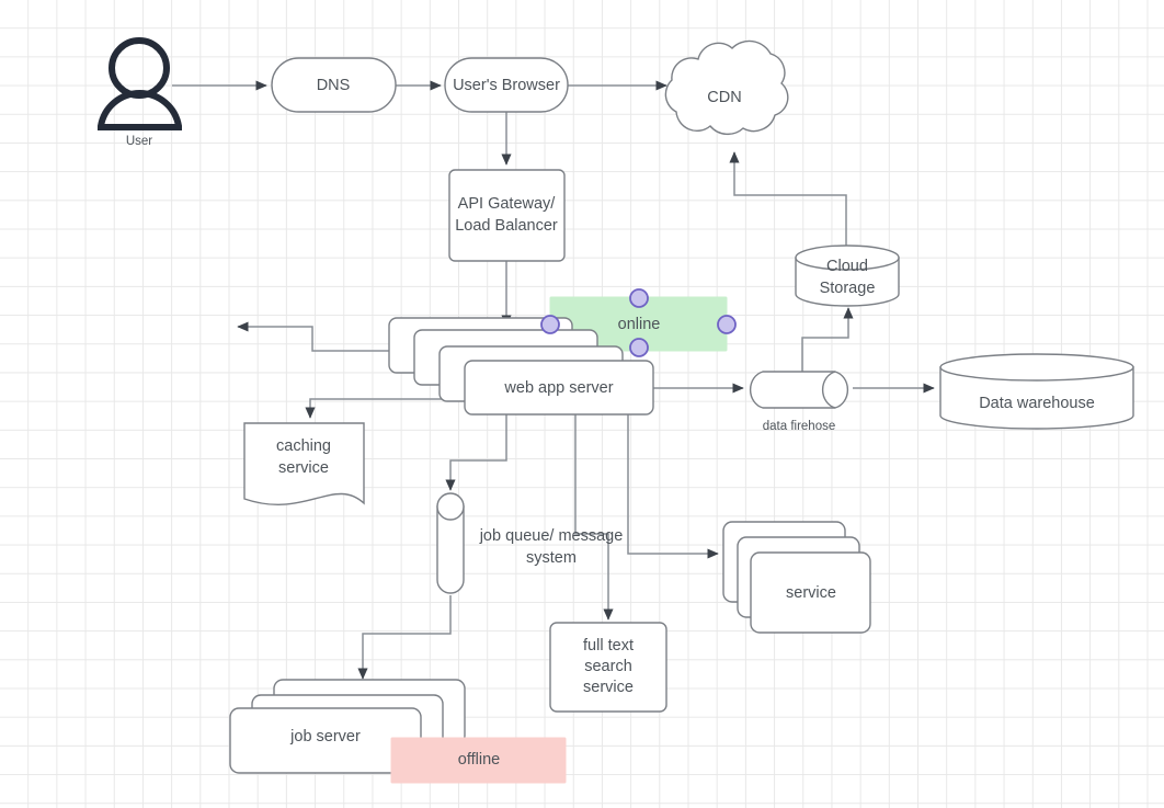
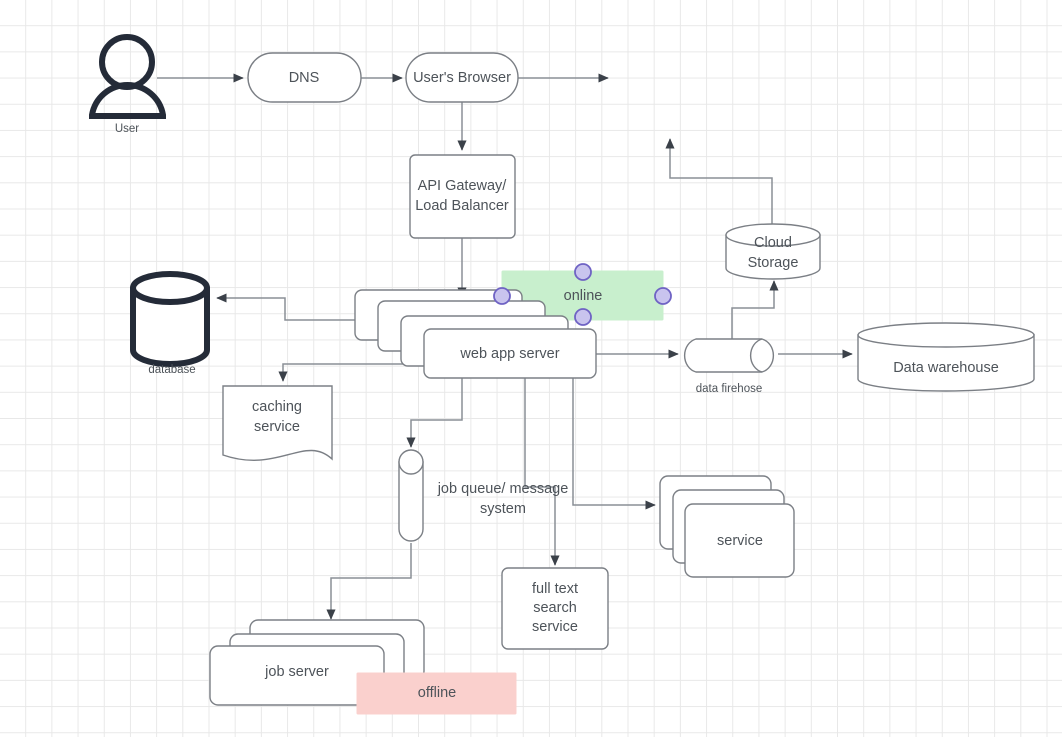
  User
  DNS
  User's Browser
- CDN
  API Gateway/
  Load Balancer
+ database
  web app server
  caching
  service
  Cloud
  Storage
  data firehose
  Data warehouse
  job queue/ message
  system
  full text
  search
  service
  service
  job server
  offline
  online
